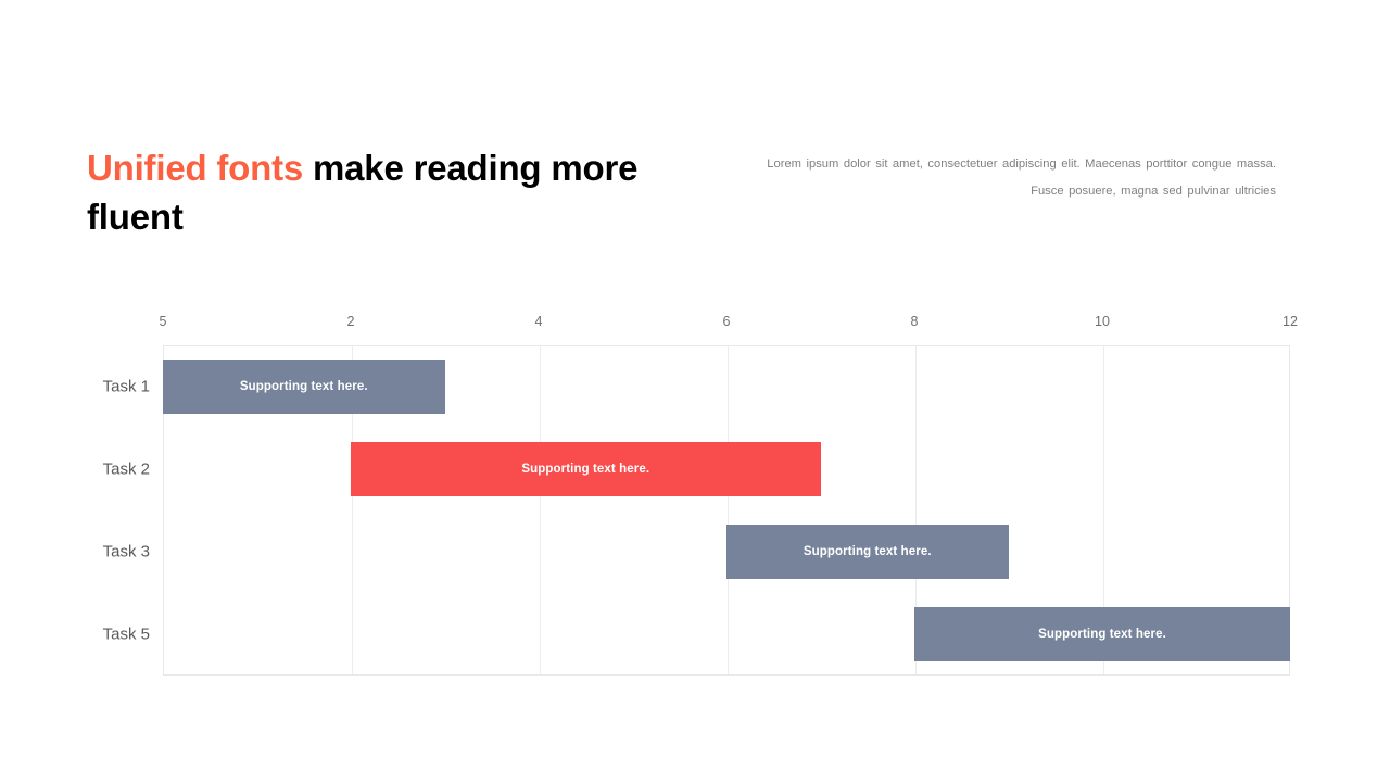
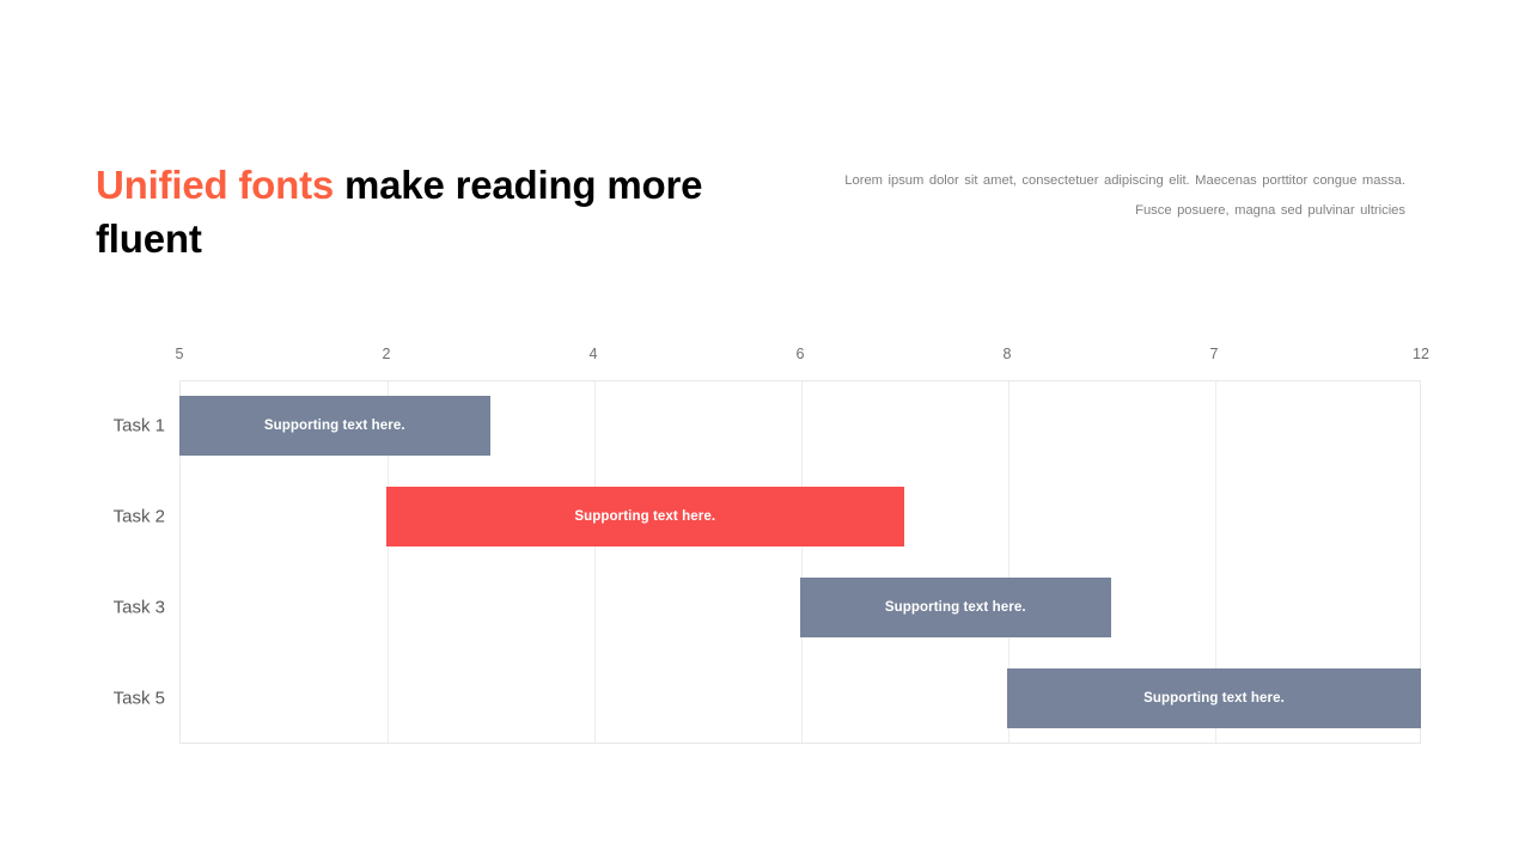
  Unified fonts make reading more fluent
  Lorem ipsum dolor sit amet, consectetuer adipiscing elit. Maecenas porttitor congue massa. Fusce posuere, magna sed pulvinar ultricies
  5
  2
  4
  6
  8
- 10
+ 7
  12
  Task 1
  Task 2
  Task 3
  Task 5
  Supporting text here.
  Supporting text here.
  Supporting text here.
  Supporting text here.
